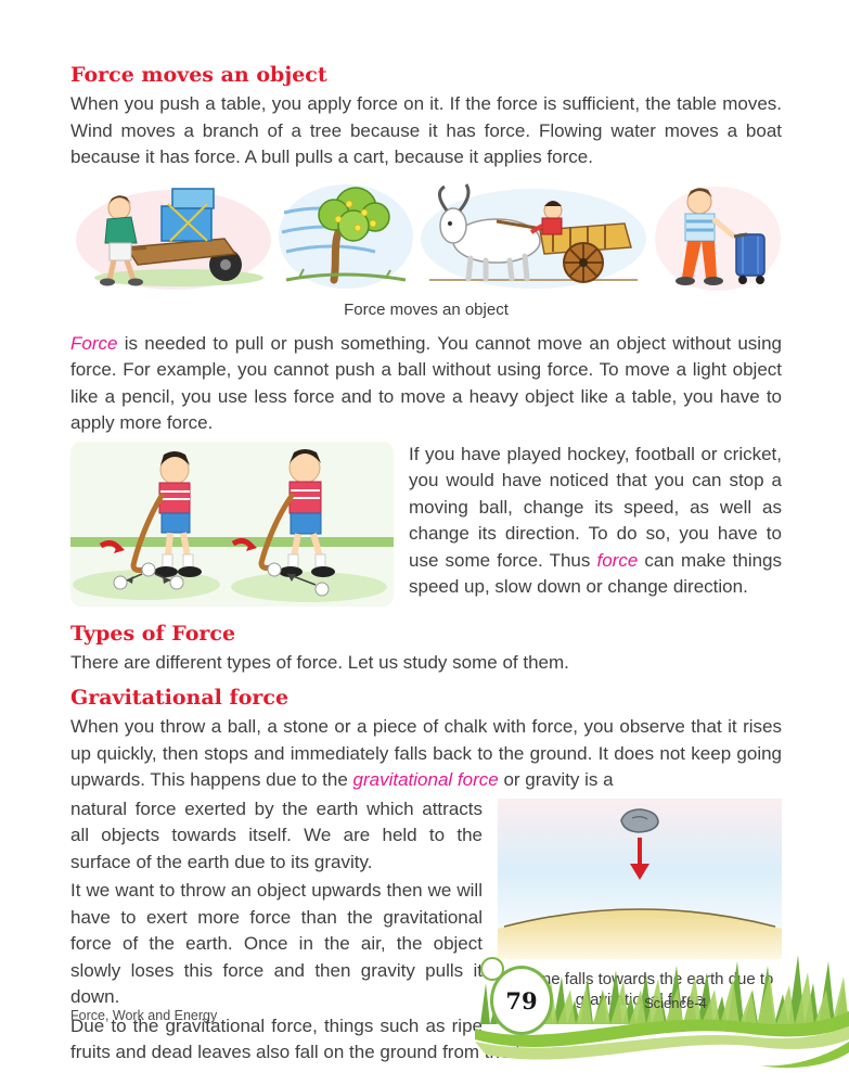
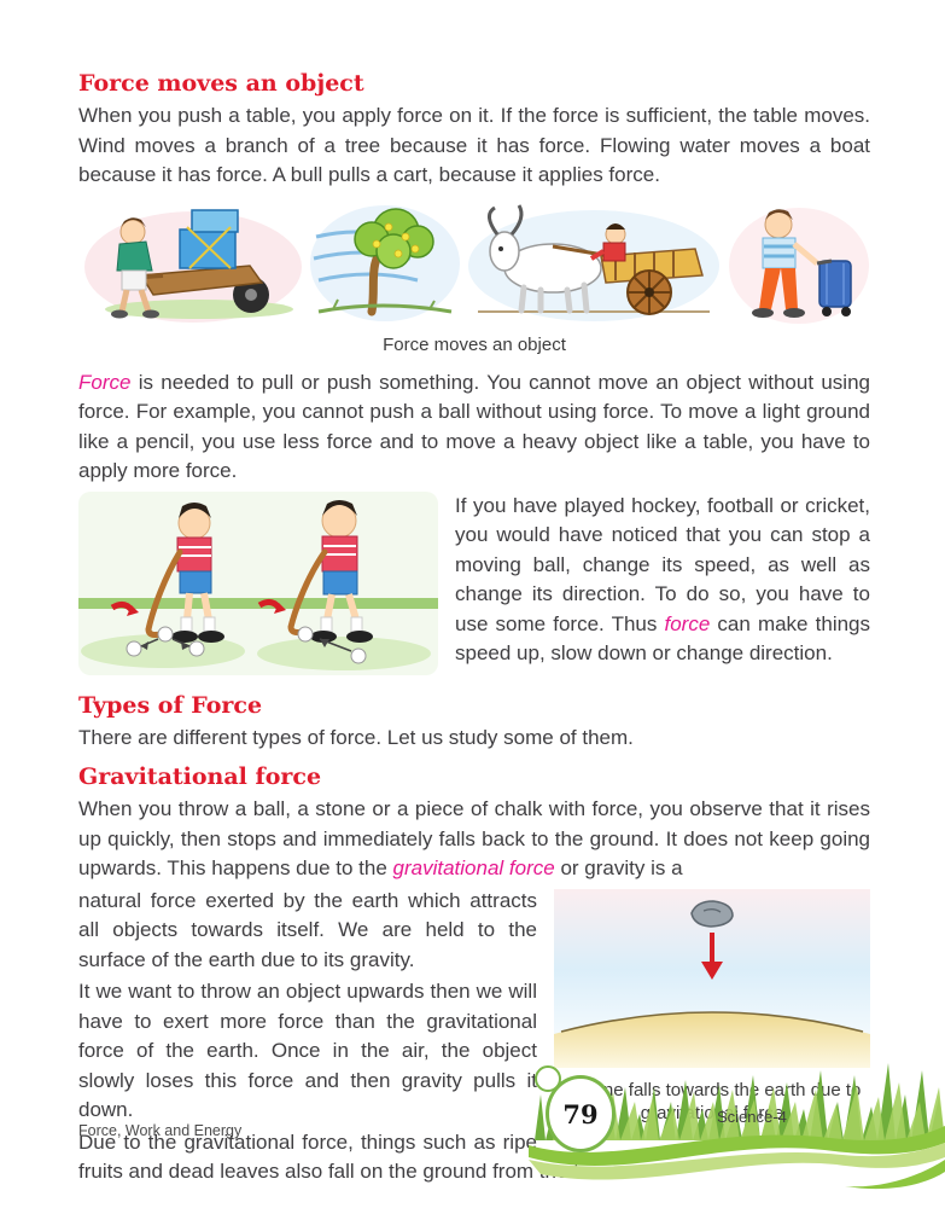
  Force moves an object
  When you push a table, you apply force on it. If the force is sufficient, the table moves. Wind moves a branch of a tree because it has force. Flowing water moves a boat because it has force. A bull pulls a cart, because it applies force.
  Force moves an object
- Force is needed to pull or push something. You cannot move an object without using force. For example, you cannot push a ball without using force. To move a light object like a pencil, you use less force and to move a heavy object like a table, you have to apply more force.
+ Force is needed to pull or push something. You cannot move an object without using force. For example, you cannot push a ball without using force. To move a light ground like a pencil, you use less force and to move a heavy object like a table, you have to apply more force.
  If you have played hockey, football or cricket, you would have noticed that you can stop a moving ball, change its speed, as well as change its direction. To do so, you have to use some force. Thus force can make things speed up, slow down or change direction.
  Types of Force
  There are different types of force. Let us study some of them.
  Gravitational force
  When you throw a ball, a stone or a piece of chalk with force, you observe that it rises up quickly, then stops and immediately falls back to the ground. It does not keep going upwards. This happens due to the gravitational force or gravity is a
  natural force exerted by the earth which attracts all objects towards itself. We are held to the surface of the earth due to its gravity.
  It we want to throw an object upwards then we will have to exert more force than the gravitational force of the earth. Once in the air, the object slowly loses this force and then gravity pulls i down.
  Due to the gravitational force, things such as ripe fruits and dead leaves also fall on the ground from
  Force, Work and Energy
  79
  Science-4
